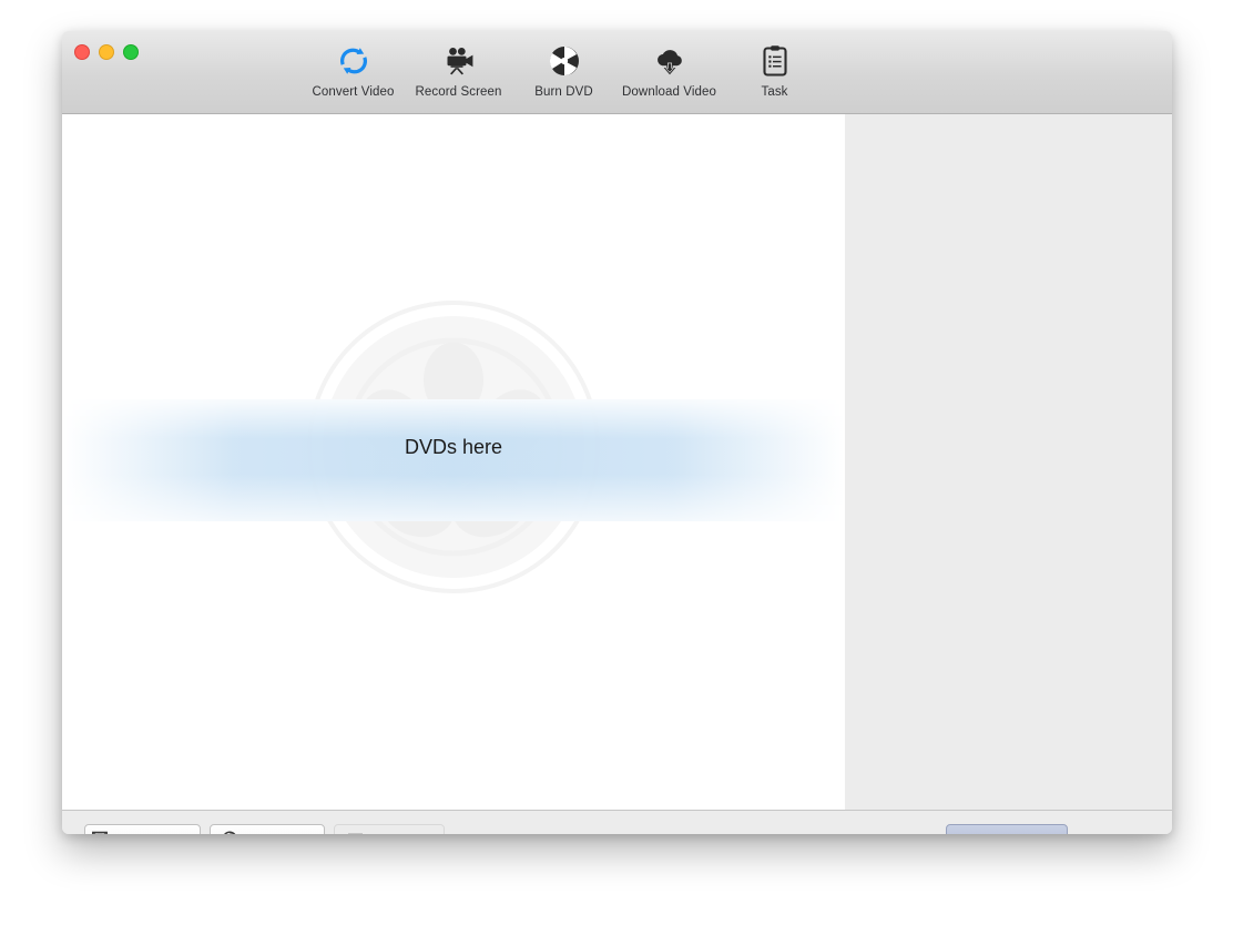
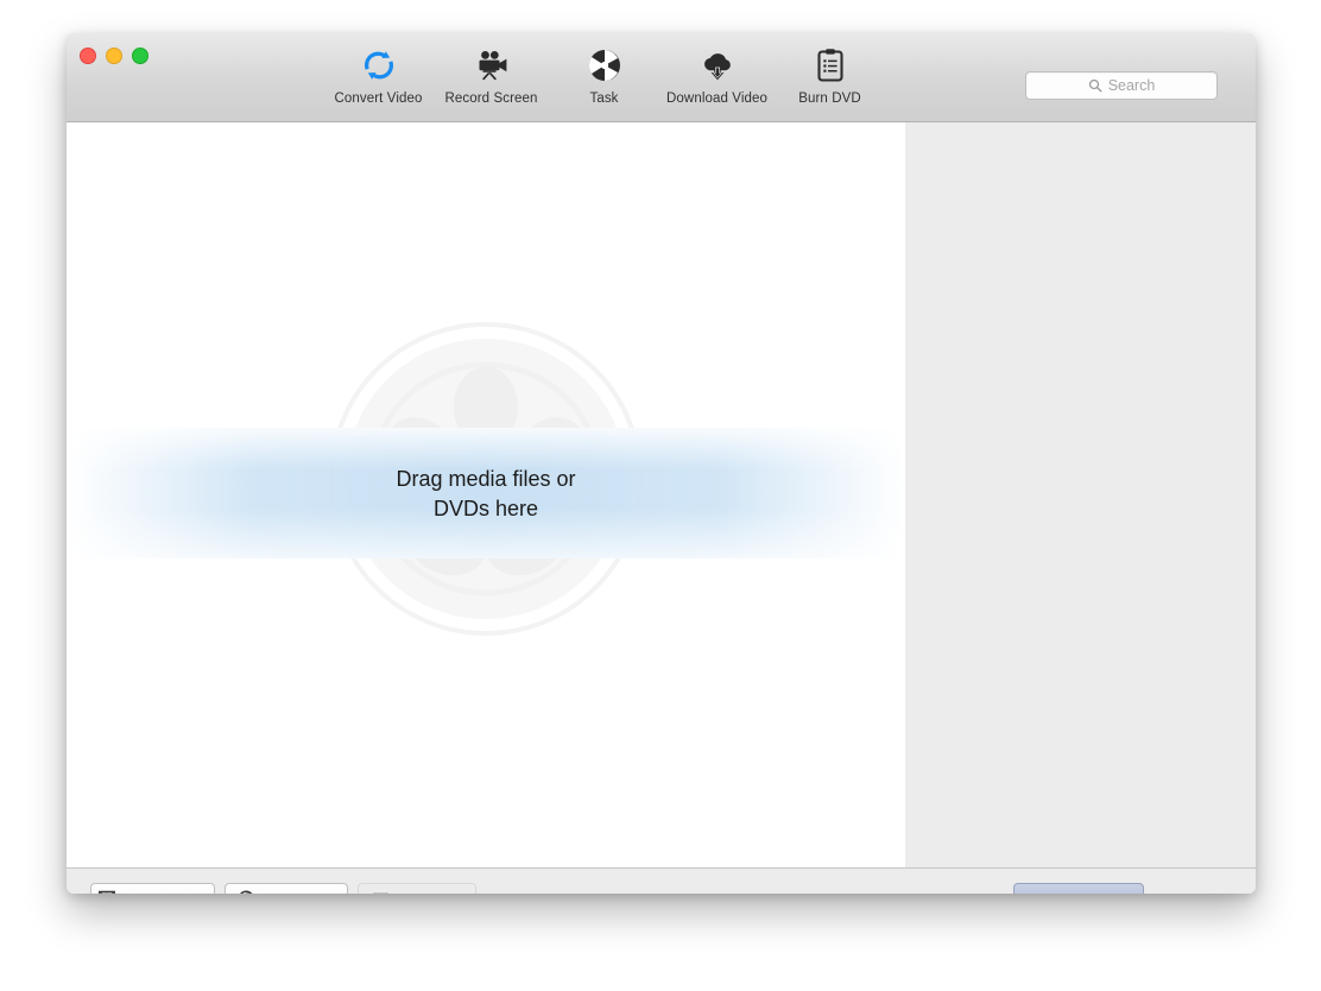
  Convert Video
  Record Screen
- Burn DVD
+ Task
  Download Video
- Task
+ Burn DVD
+ Search
+ Drag media files or
  DVDs here
